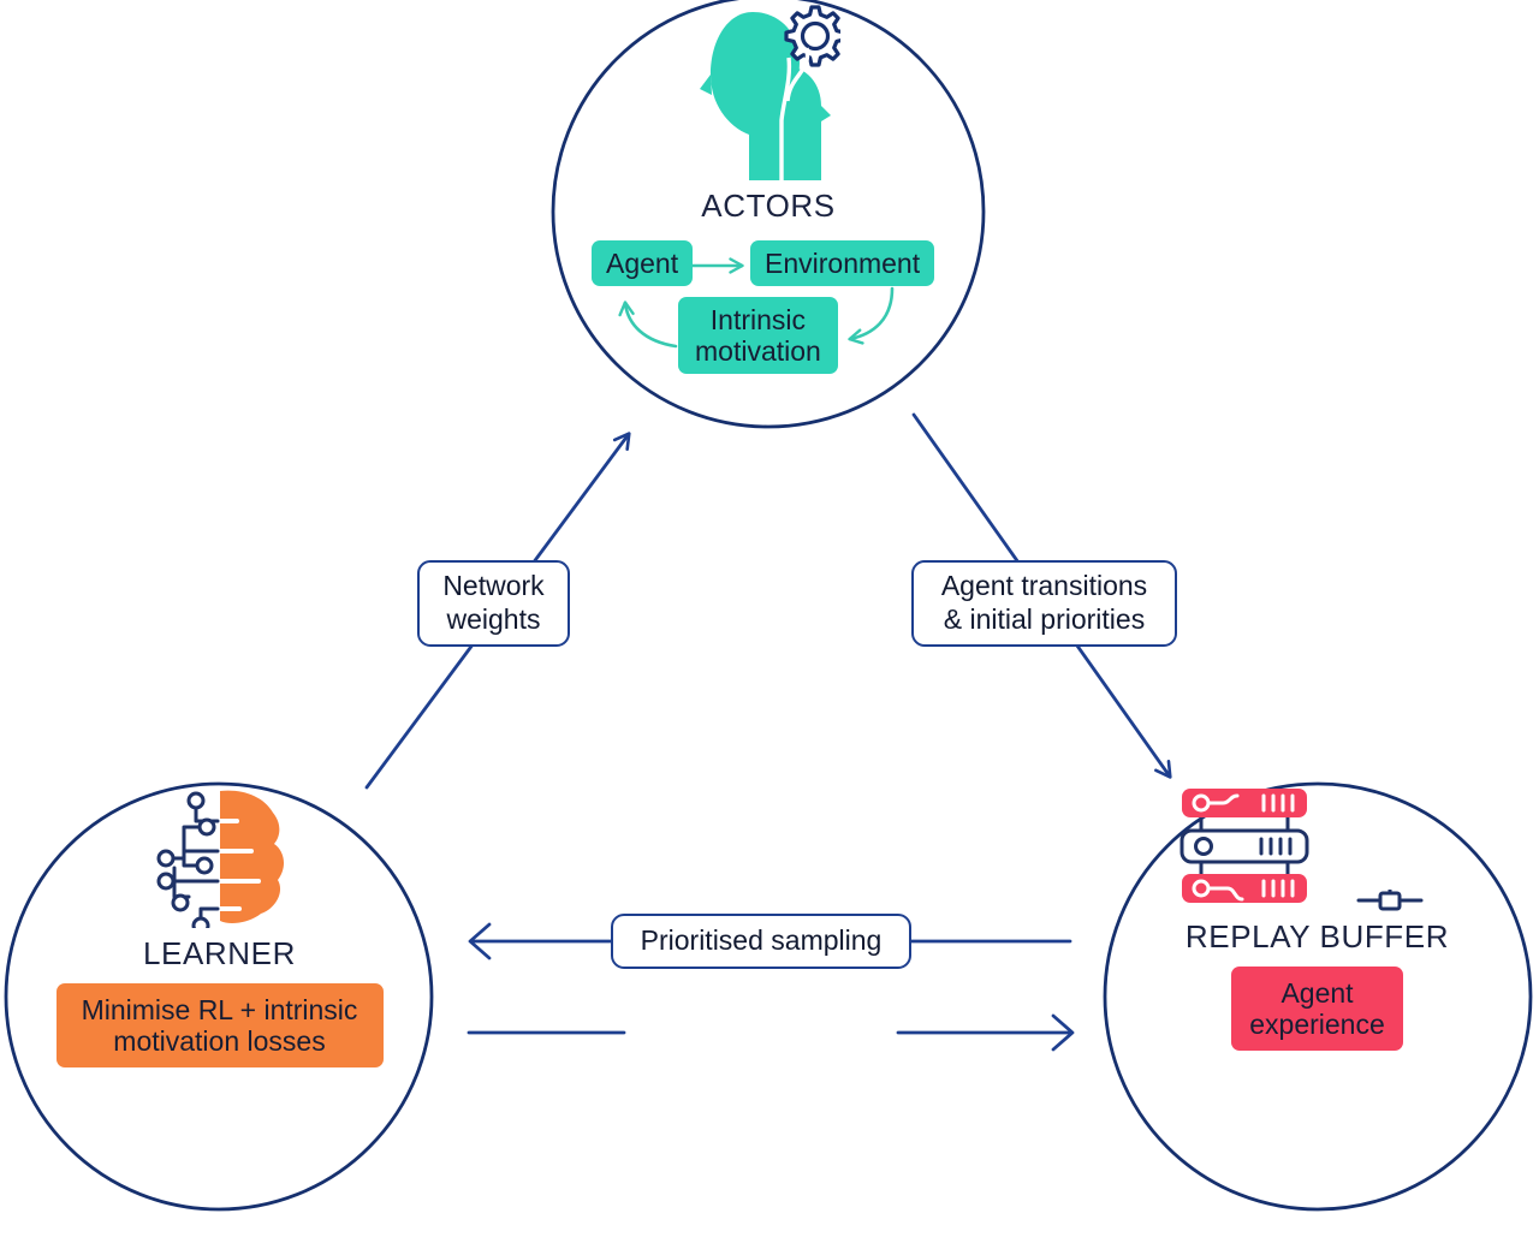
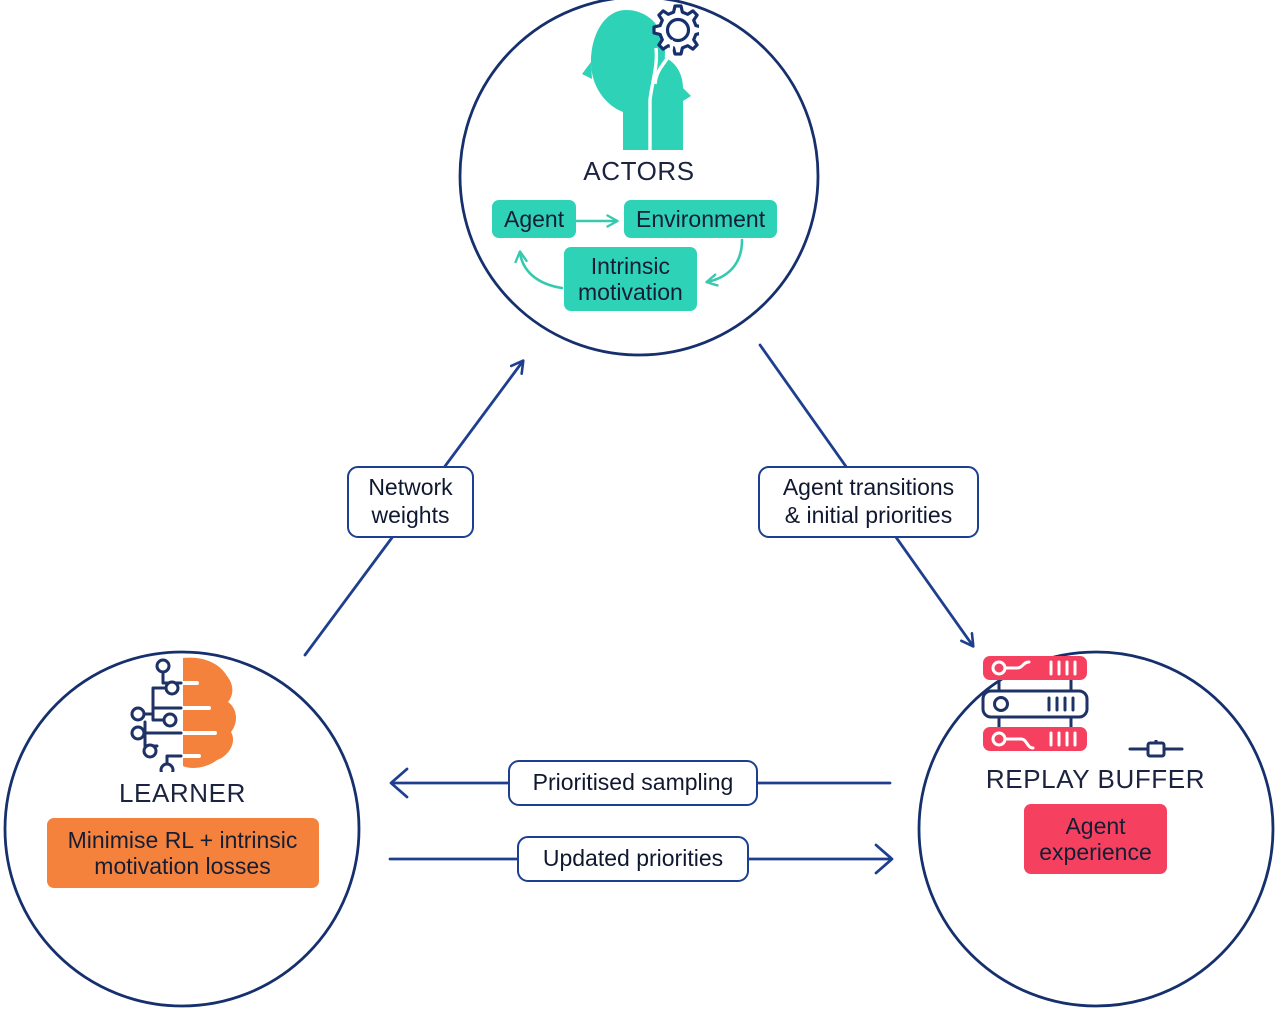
  ACTORS
  Agent
  Environment
  Intrinsic
  motivation
  LEARNER
  Minimise RL + intrinsic
  motivation losses
  REPLAY BUFFER
  Agent
  experience
  Network
  weights
  Agent transitions
  & initial priorities
  Prioritised sampling
+ Updated priorities
